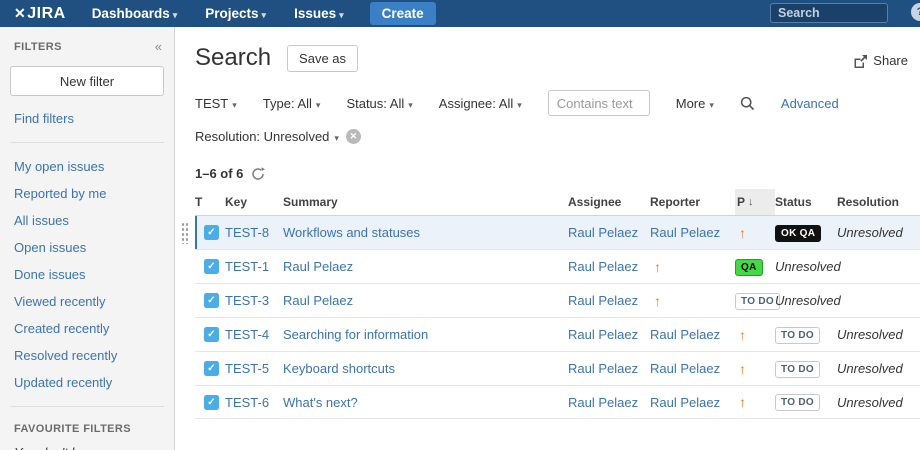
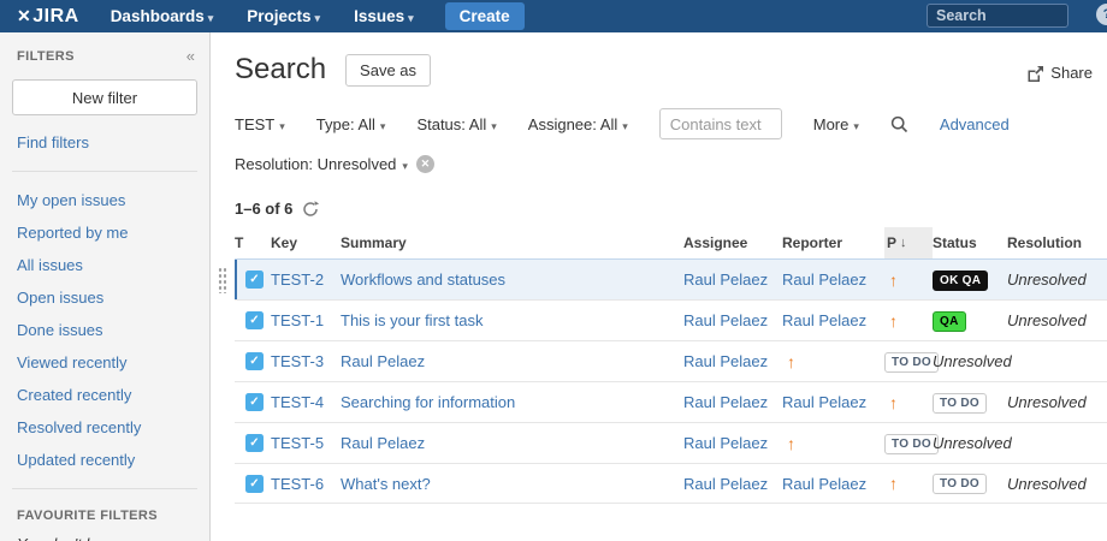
  ✕
  JIRA
  Dashboards ▾
  Projects ▾
  Issues ▾
  Create
  Search
  FILTERS
  «
  New filter
  Find filters
  My open issues
  Reported by me
  All issues
  Open issues
  Done issues
  Viewed recently
  Created recently
  Resolved recently
  Updated recently
  FAVOURITE FILTERS
  Search
  Save as
  Share
  TEST ▾
  Type: All ▾
  Status: All ▾
  Assignee: All ▾
  Contains text
  More ▾
  Advanced
  Resolution: Unresolved ▾
  ✕
  1–6 of 6
  T
  Key
  Summary
  Assignee
  Reporter
  P
  ↓
  Status
  Resolution
  ✓
- TEST-8
+ TEST-2
  Workflows and statuses
  Raul Pelaez
  Raul Pelaez
  ↑
  OK QA
  Unresolved
  ✓
  TEST-1
+ This is your first task
  Raul Pelaez
  Raul Pelaez
  ↑
  QA
  Unresolved
  ✓
  TEST-3
  Raul Pelaez
  Raul Pelaez
  ↑
  TO DO
  Unresolved
  ✓
  TEST-4
  Searching for information
  Raul Pelaez
  Raul Pelaez
  ↑
  TO DO
  Unresolved
  ✓
  TEST-5
- Keyboard shortcuts
  Raul Pelaez
  Raul Pelaez
  ↑
  TO DO
  Unresolved
  ✓
  TEST-6
  What's next?
  Raul Pelaez
  Raul Pelaez
  ↑
  TO DO
  Unresolved
